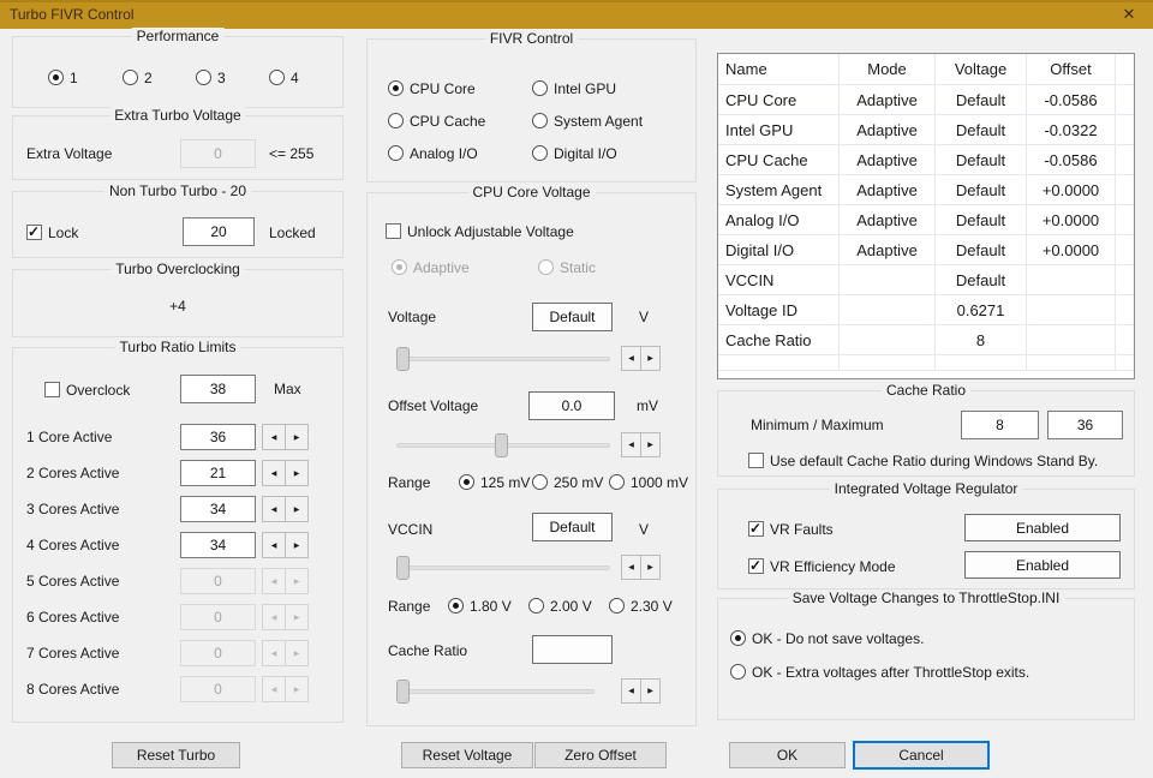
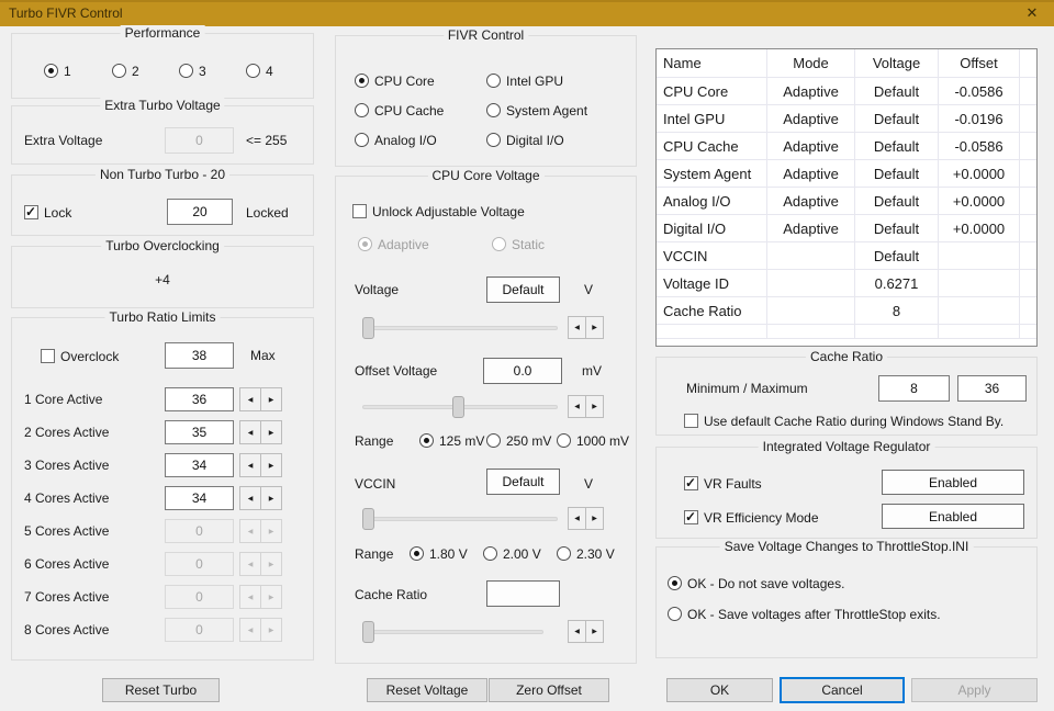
  Turbo FIVR Control
  ✕
  Performance
  1
  2
  3
  4
  Extra Turbo Voltage
  Extra Voltage
  0
  <= 255
  Non Turbo Turbo - 20
  Lock
  20
  Locked
  Turbo Overclocking
  +4
  Turbo Ratio Limits
  Overclock
  38
  Max
  1 Core Active
  36
  2 Cores Active
- 21
+ 35
  3 Cores Active
  34
  4 Cores Active
  34
  5 Cores Active
  0
  6 Cores Active
  0
  7 Cores Active
  0
  8 Cores Active
  0
  Reset Turbo
  FIVR Control
  CPU Core
  Intel GPU
  CPU Cache
  System Agent
  Analog I/O
  Digital I/O
  CPU Core Voltage
  Unlock Adjustable Voltage
  Adaptive
  Static
  Voltage
  Default
  V
  Offset Voltage
  0.0
  mV
  Range
  125 mV
  250 mV
  1000 mV
  VCCIN
  Default
  V
  Range
  1.80 V
  2.00 V
  2.30 V
  Cache Ratio
  Reset Voltage
  Zero Offset
  Name
  Mode
  Voltage
  Offset
  CPU Core
  Adaptive
  Default
  -0.0586
  Intel GPU
  Adaptive
  Default
- -0.0322
+ -0.0196
  CPU Cache
  Adaptive
  Default
  -0.0586
  System Agent
  Adaptive
  Default
  +0.0000
  Analog I/O
  Adaptive
  Default
  +0.0000
  Digital I/O
  Adaptive
  Default
  +0.0000
  VCCIN
  Default
  Voltage ID
  0.6271
  Cache Ratio
  8
  Cache Ratio
  Minimum / Maximum
  8
  36
  Use default Cache Ratio during Windows Stand By.
  Integrated Voltage Regulator
  VR Faults
  Enabled
  VR Efficiency Mode
  Enabled
  Save Voltage Changes to ThrottleStop.INI
  OK - Do not save voltages.
- OK - Extra voltages after ThrottleStop exits.
+ OK - Save voltages after ThrottleStop exits.
  OK
  Cancel
+ Apply
